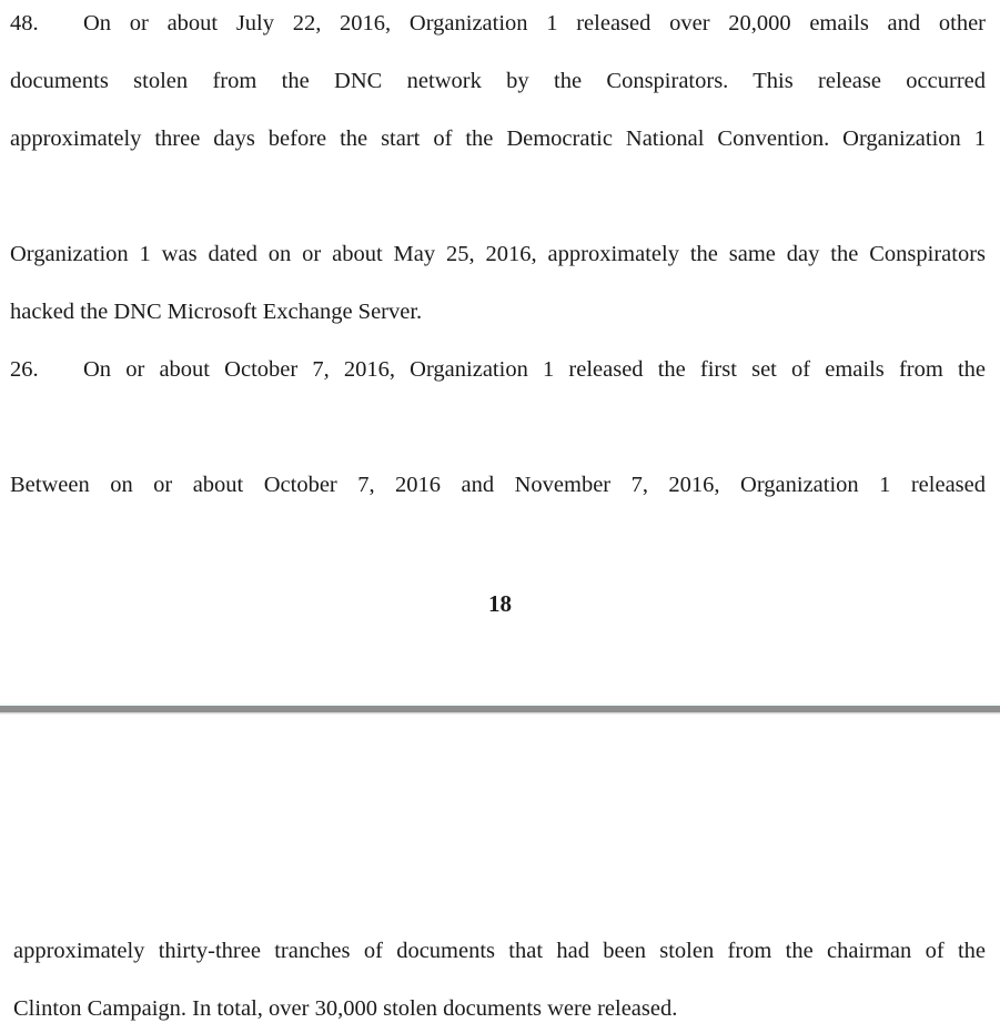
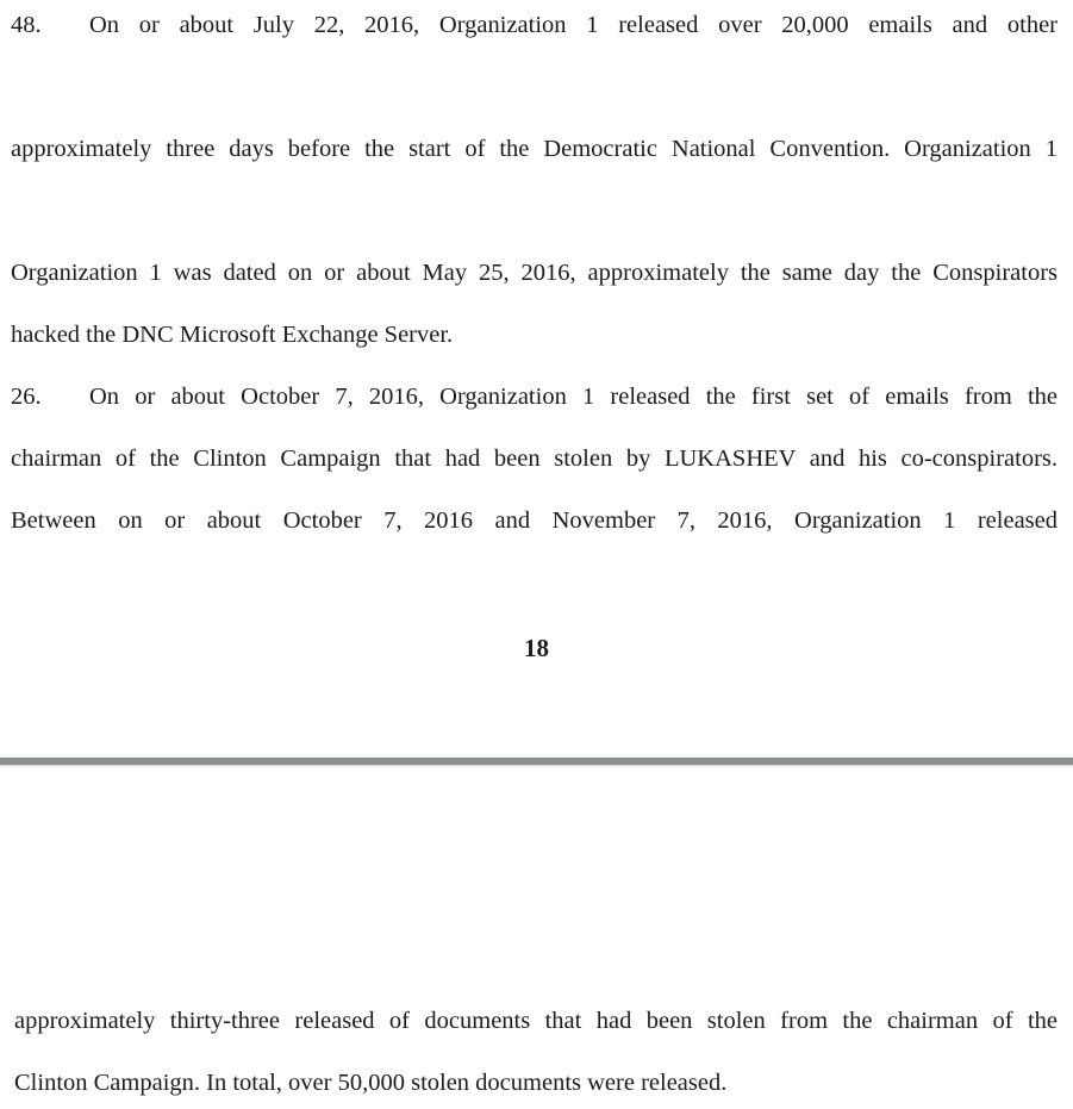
  48. On or about July 22, 2016, Organization 1 released over 20,000 emails and other
- documents stolen from the DNC network by the Conspirators. This release occurred
  approximately three days before the start of the Democratic National Convention. Organization 1
  Organization 1 was dated on or about May 25, 2016, approximately the same day the Conspirators
  hacked the DNC Microsoft Exchange Server.
  26. On or about October 7, 2016, Organization 1 released the first set of emails from the
+ chairman of the Clinton Campaign that had been stolen by LUKASHEV and his co-conspirators.
  Between on or about October 7, 2016 and November 7, 2016, Organization 1 released
  18
- approximately thirty-three tranches of documents that had been stolen from the chairman of the
+ approximately thirty-three released of documents that had been stolen from the chairman of the
- Clinton Campaign. In total, over 30,000 stolen documents were released.
+ Clinton Campaign. In total, over 50,000 stolen documents were released.
